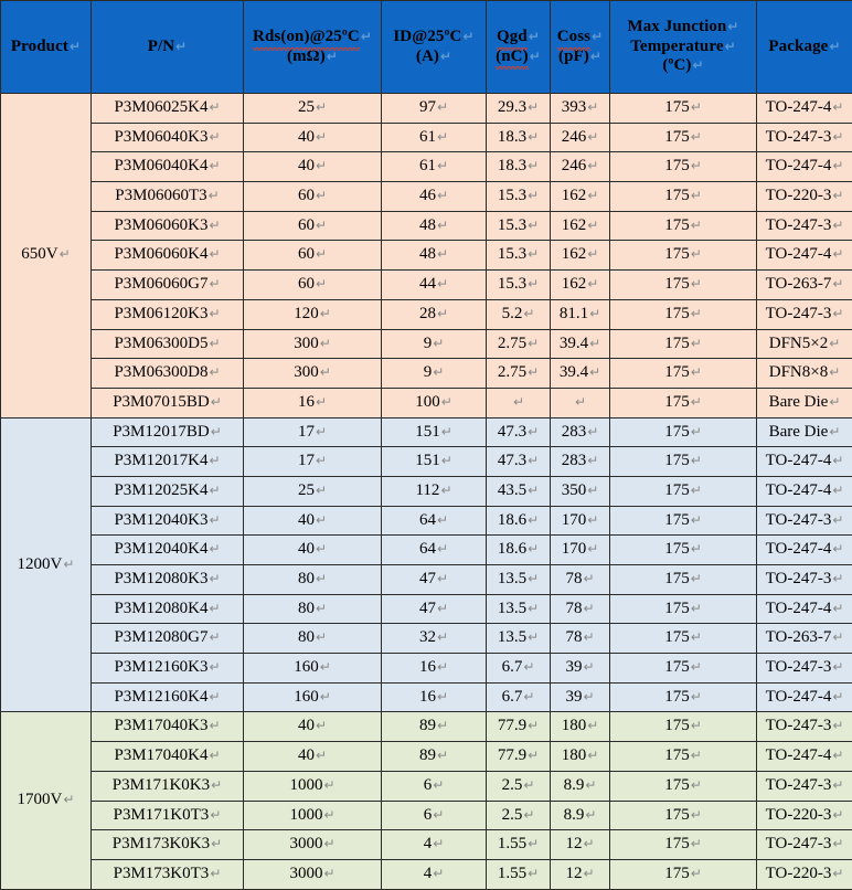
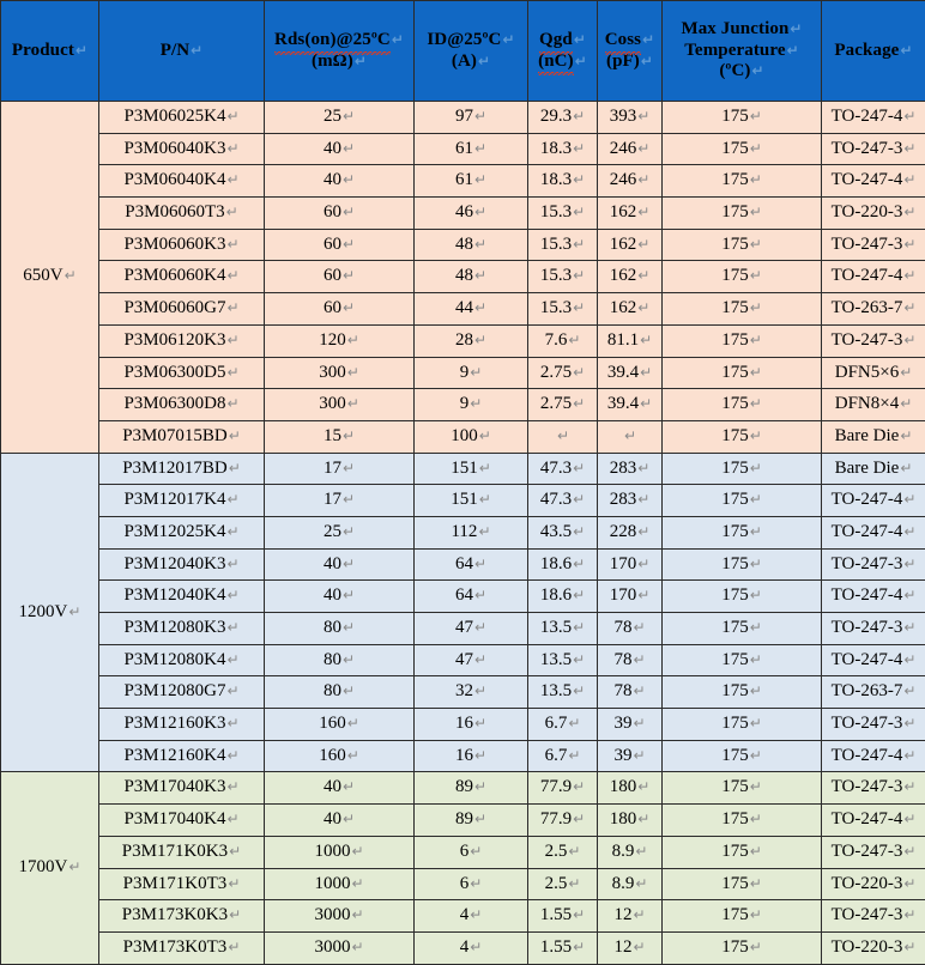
  Product↵	P/N↵	Rds(on)@25ºC↵(mΩ)↵	ID@25ºC↵(A)↵	Qgd↵(nC)↵	Coss↵(pF)↵	Max Junction↵Temperature↵(ºC)↵	Package↵
  650V↵	P3M06025K4↵	25↵	97↵	29.3↵	393↵	175↵	TO-247-4↵
  P3M06040K3↵	40↵	61↵	18.3↵	246↵	175↵	TO-247-3↵
  P3M06040K4↵	40↵	61↵	18.3↵	246↵	175↵	TO-247-4↵
  P3M06060T3↵	60↵	46↵	15.3↵	162↵	175↵	TO-220-3↵
  P3M06060K3↵	60↵	48↵	15.3↵	162↵	175↵	TO-247-3↵
  P3M06060K4↵	60↵	48↵	15.3↵	162↵	175↵	TO-247-4↵
  P3M06060G7↵	60↵	44↵	15.3↵	162↵	175↵	TO-263-7↵
- P3M06120K3↵	120↵	28↵	5.2↵	81.1↵	175↵	TO-247-3↵
+ P3M06120K3↵	120↵	28↵	7.6↵	81.1↵	175↵	TO-247-3↵
- P3M06300D5↵	300↵	9↵	2.75↵	39.4↵	175↵	DFN5×2↵
+ P3M06300D5↵	300↵	9↵	2.75↵	39.4↵	175↵	DFN5×6↵
- P3M06300D8↵	300↵	9↵	2.75↵	39.4↵	175↵	DFN8×8↵
+ P3M06300D8↵	300↵	9↵	2.75↵	39.4↵	175↵	DFN8×4↵
- P3M07015BD↵	16↵	100↵	↵	↵	175↵	Bare Die↵
+ P3M07015BD↵	15↵	100↵	↵	↵	175↵	Bare Die↵
  1200V↵	P3M12017BD↵	17↵	151↵	47.3↵	283↵	175↵	Bare Die↵
  P3M12017K4↵	17↵	151↵	47.3↵	283↵	175↵	TO-247-4↵
- P3M12025K4↵	25↵	112↵	43.5↵	350↵	175↵	TO-247-4↵
+ P3M12025K4↵	25↵	112↵	43.5↵	228↵	175↵	TO-247-4↵
  P3M12040K3↵	40↵	64↵	18.6↵	170↵	175↵	TO-247-3↵
  P3M12040K4↵	40↵	64↵	18.6↵	170↵	175↵	TO-247-4↵
  P3M12080K3↵	80↵	47↵	13.5↵	78↵	175↵	TO-247-3↵
  P3M12080K4↵	80↵	47↵	13.5↵	78↵	175↵	TO-247-4↵
  P3M12080G7↵	80↵	32↵	13.5↵	78↵	175↵	TO-263-7↵
  P3M12160K3↵	160↵	16↵	6.7↵	39↵	175↵	TO-247-3↵
  P3M12160K4↵	160↵	16↵	6.7↵	39↵	175↵	TO-247-4↵
  1700V↵	P3M17040K3↵	40↵	89↵	77.9↵	180↵	175↵	TO-247-3↵
  P3M17040K4↵	40↵	89↵	77.9↵	180↵	175↵	TO-247-4↵
  P3M171K0K3↵	1000↵	6↵	2.5↵	8.9↵	175↵	TO-247-3↵
  P3M171K0T3↵	1000↵	6↵	2.5↵	8.9↵	175↵	TO-220-3↵
  P3M173K0K3↵	3000↵	4↵	1.55↵	12↵	175↵	TO-247-3↵
  P3M173K0T3↵	3000↵	4↵	1.55↵	12↵	175↵	TO-220-3↵
